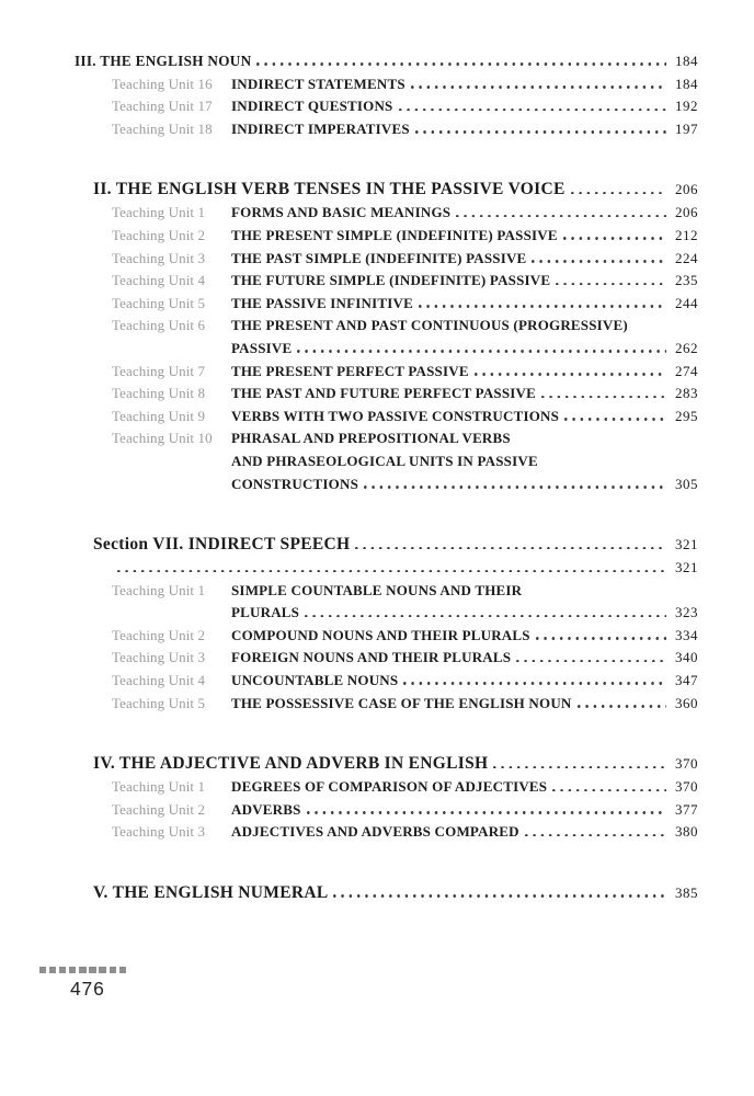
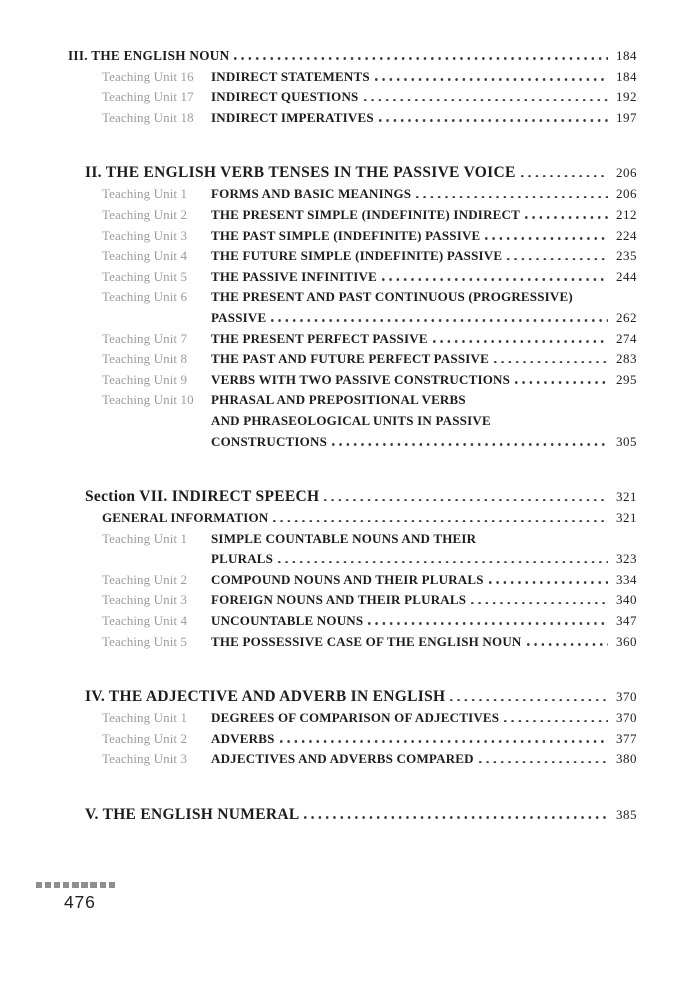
  III. THE ENGLISH NOUN
  184
  Teaching Unit 16
  INDIRECT STATEMENTS
  184
  Teaching Unit 17
  INDIRECT QUESTIONS
  192
  Teaching Unit 18
  INDIRECT IMPERATIVES
  197
  II. THE ENGLISH VERB TENSES IN THE PASSIVE VOICE
  206
  Teaching Unit 1
  FORMS AND BASIC MEANINGS
  206
  Teaching Unit 2
- THE PRESENT SIMPLE (INDEFINITE) PASSIVE
+ THE PRESENT SIMPLE (INDEFINITE) INDIRECT
  212
  Teaching Unit 3
  THE PAST SIMPLE (INDEFINITE) PASSIVE
  224
  Teaching Unit 4
  THE FUTURE SIMPLE (INDEFINITE) PASSIVE
  235
  Teaching Unit 5
  THE PASSIVE INFINITIVE
  244
  Teaching Unit 6
  THE PRESENT AND PAST CONTINUOUS (PROGRESSIVE)
  PASSIVE
  262
  Teaching Unit 7
  THE PRESENT PERFECT PASSIVE
  274
  Teaching Unit 8
  THE PAST AND FUTURE PERFECT PASSIVE
  283
  Teaching Unit 9
  VERBS WITH TWO PASSIVE CONSTRUCTIONS
  295
  Teaching Unit 10
  PHRASAL AND PREPOSITIONAL VERBS
  AND PHRASEOLOGICAL UNITS IN PASSIVE
  CONSTRUCTIONS
  305
  Section VII. INDIRECT SPEECH
  321
+ GENERAL INFORMATION
  321
  Teaching Unit 1
  SIMPLE COUNTABLE NOUNS AND THEIR
  PLURALS
  323
  Teaching Unit 2
  COMPOUND NOUNS AND THEIR PLURALS
  334
  Teaching Unit 3
  FOREIGN NOUNS AND THEIR PLURALS
  340
  Teaching Unit 4
  UNCOUNTABLE NOUNS
  347
  Teaching Unit 5
  THE POSSESSIVE CASE OF THE ENGLISH NOUN
  360
  IV. THE ADJECTIVE AND ADVERB IN ENGLISH
  370
  Teaching Unit 1
  DEGREES OF COMPARISON OF ADJECTIVES
  370
  Teaching Unit 2
  ADVERBS
  377
  Teaching Unit 3
  ADJECTIVES AND ADVERBS COMPARED
  380
  V. THE ENGLISH NUMERAL
  385
  476
